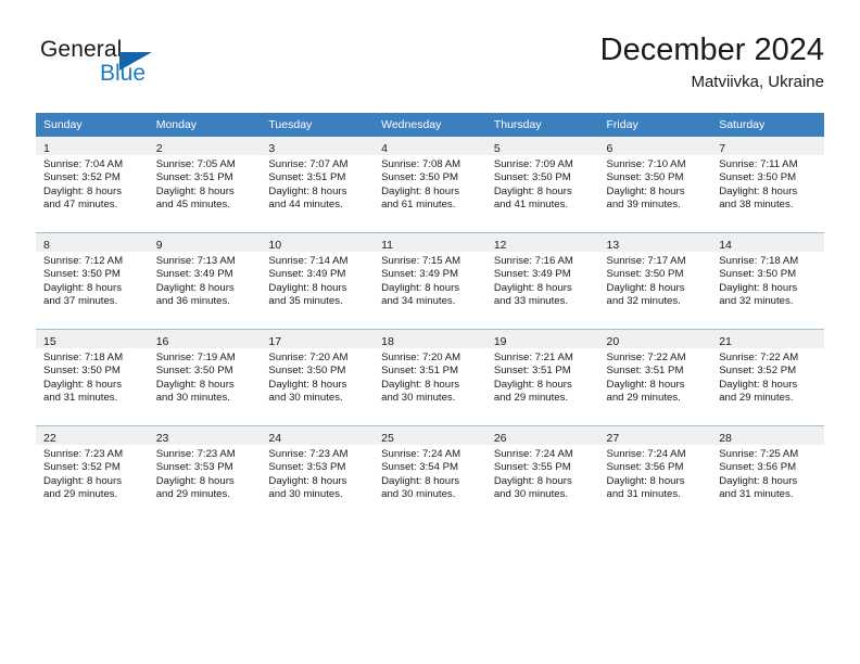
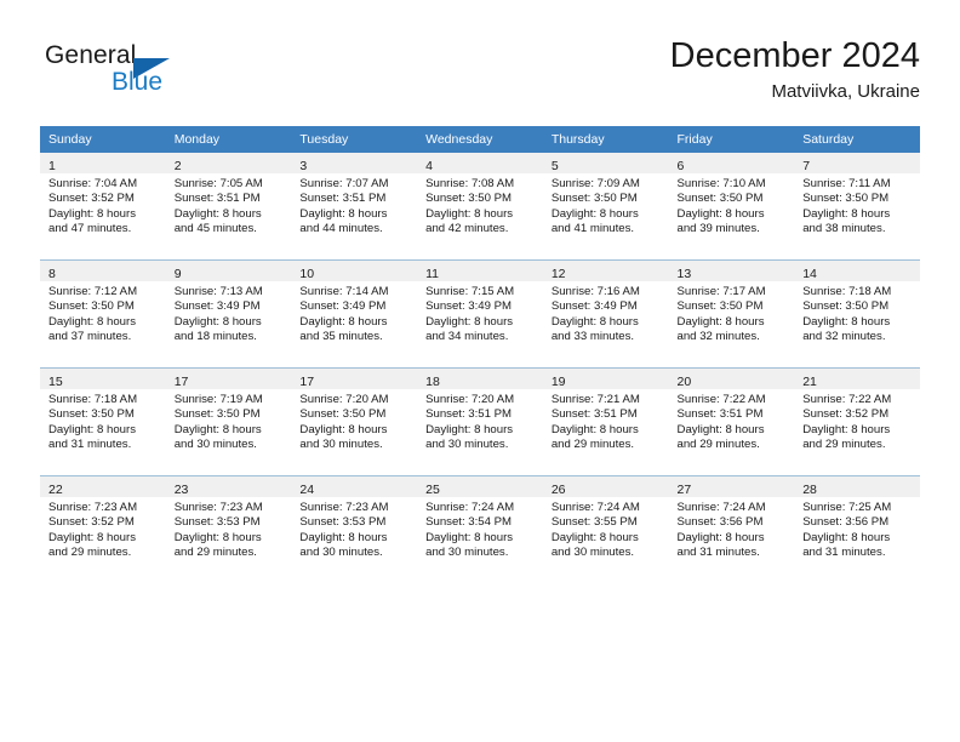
  General
  Blue
  December 2024
  Matviivka, Ukraine
  Sunday	Monday	Tuesday	Wednesday	Thursday	Friday	Saturday
- 1Sunrise: 7:04 AMSunset: 3:52 PMDaylight: 8 hoursand 47 minutes.	2Sunrise: 7:05 AMSunset: 3:51 PMDaylight: 8 hoursand 45 minutes.	3Sunrise: 7:07 AMSunset: 3:51 PMDaylight: 8 hoursand 44 minutes.	4Sunrise: 7:08 AMSunset: 3:50 PMDaylight: 8 hoursand 61 minutes.	5Sunrise: 7:09 AMSunset: 3:50 PMDaylight: 8 hoursand 41 minutes.	6Sunrise: 7:10 AMSunset: 3:50 PMDaylight: 8 hoursand 39 minutes.	7Sunrise: 7:11 AMSunset: 3:50 PMDaylight: 8 hoursand 38 minutes.
+ 1Sunrise: 7:04 AMSunset: 3:52 PMDaylight: 8 hoursand 47 minutes.	2Sunrise: 7:05 AMSunset: 3:51 PMDaylight: 8 hoursand 45 minutes.	3Sunrise: 7:07 AMSunset: 3:51 PMDaylight: 8 hoursand 44 minutes.	4Sunrise: 7:08 AMSunset: 3:50 PMDaylight: 8 hoursand 42 minutes.	5Sunrise: 7:09 AMSunset: 3:50 PMDaylight: 8 hoursand 41 minutes.	6Sunrise: 7:10 AMSunset: 3:50 PMDaylight: 8 hoursand 39 minutes.	7Sunrise: 7:11 AMSunset: 3:50 PMDaylight: 8 hoursand 38 minutes.
- 8Sunrise: 7:12 AMSunset: 3:50 PMDaylight: 8 hoursand 37 minutes.	9Sunrise: 7:13 AMSunset: 3:49 PMDaylight: 8 hoursand 36 minutes.	10Sunrise: 7:14 AMSunset: 3:49 PMDaylight: 8 hoursand 35 minutes.	11Sunrise: 7:15 AMSunset: 3:49 PMDaylight: 8 hoursand 34 minutes.	12Sunrise: 7:16 AMSunset: 3:49 PMDaylight: 8 hoursand 33 minutes.	13Sunrise: 7:17 AMSunset: 3:50 PMDaylight: 8 hoursand 32 minutes.	14Sunrise: 7:18 AMSunset: 3:50 PMDaylight: 8 hoursand 32 minutes.
+ 8Sunrise: 7:12 AMSunset: 3:50 PMDaylight: 8 hoursand 37 minutes.	9Sunrise: 7:13 AMSunset: 3:49 PMDaylight: 8 hoursand 18 minutes.	10Sunrise: 7:14 AMSunset: 3:49 PMDaylight: 8 hoursand 35 minutes.	11Sunrise: 7:15 AMSunset: 3:49 PMDaylight: 8 hoursand 34 minutes.	12Sunrise: 7:16 AMSunset: 3:49 PMDaylight: 8 hoursand 33 minutes.	13Sunrise: 7:17 AMSunset: 3:50 PMDaylight: 8 hoursand 32 minutes.	14Sunrise: 7:18 AMSunset: 3:50 PMDaylight: 8 hoursand 32 minutes.
- 15Sunrise: 7:18 AMSunset: 3:50 PMDaylight: 8 hoursand 31 minutes.	16Sunrise: 7:19 AMSunset: 3:50 PMDaylight: 8 hoursand 30 minutes.	17Sunrise: 7:20 AMSunset: 3:50 PMDaylight: 8 hoursand 30 minutes.	18Sunrise: 7:20 AMSunset: 3:51 PMDaylight: 8 hoursand 30 minutes.	19Sunrise: 7:21 AMSunset: 3:51 PMDaylight: 8 hoursand 29 minutes.	20Sunrise: 7:22 AMSunset: 3:51 PMDaylight: 8 hoursand 29 minutes.	21Sunrise: 7:22 AMSunset: 3:52 PMDaylight: 8 hoursand 29 minutes.
+ 15Sunrise: 7:18 AMSunset: 3:50 PMDaylight: 8 hoursand 31 minutes.	17Sunrise: 7:19 AMSunset: 3:50 PMDaylight: 8 hoursand 30 minutes.	17Sunrise: 7:20 AMSunset: 3:50 PMDaylight: 8 hoursand 30 minutes.	18Sunrise: 7:20 AMSunset: 3:51 PMDaylight: 8 hoursand 30 minutes.	19Sunrise: 7:21 AMSunset: 3:51 PMDaylight: 8 hoursand 29 minutes.	20Sunrise: 7:22 AMSunset: 3:51 PMDaylight: 8 hoursand 29 minutes.	21Sunrise: 7:22 AMSunset: 3:52 PMDaylight: 8 hoursand 29 minutes.
  22Sunrise: 7:23 AMSunset: 3:52 PMDaylight: 8 hoursand 29 minutes.	23Sunrise: 7:23 AMSunset: 3:53 PMDaylight: 8 hoursand 29 minutes.	24Sunrise: 7:23 AMSunset: 3:53 PMDaylight: 8 hoursand 30 minutes.	25Sunrise: 7:24 AMSunset: 3:54 PMDaylight: 8 hoursand 30 minutes.	26Sunrise: 7:24 AMSunset: 3:55 PMDaylight: 8 hoursand 30 minutes.	27Sunrise: 7:24 AMSunset: 3:56 PMDaylight: 8 hoursand 31 minutes.	28Sunrise: 7:25 AMSunset: 3:56 PMDaylight: 8 hoursand 31 minutes.
